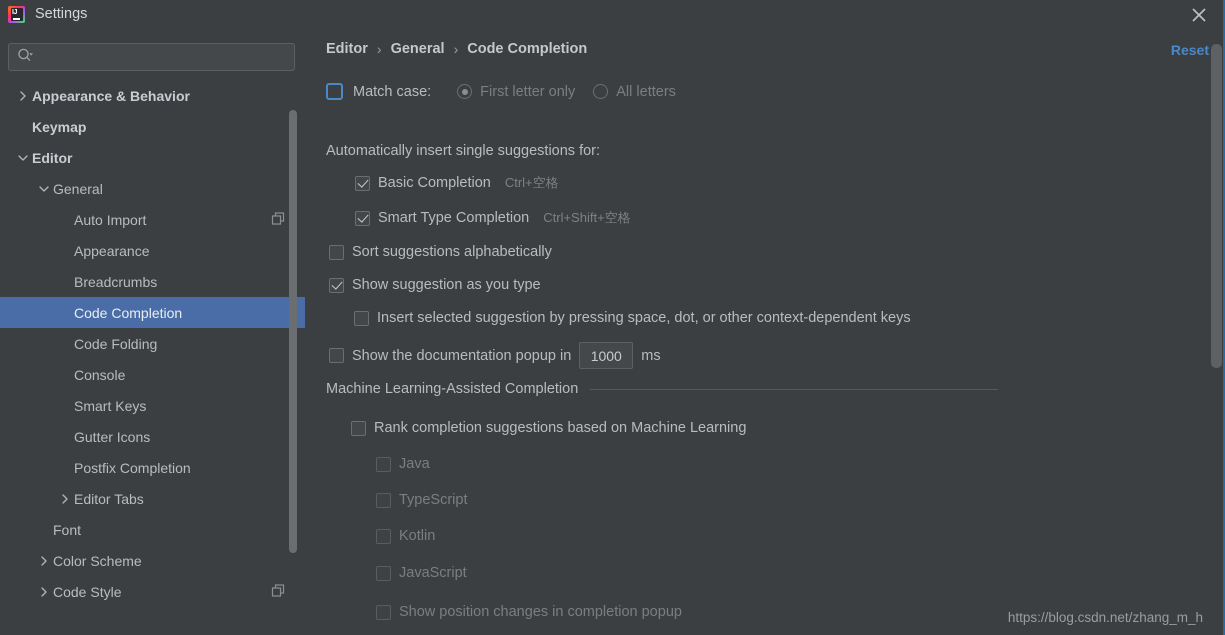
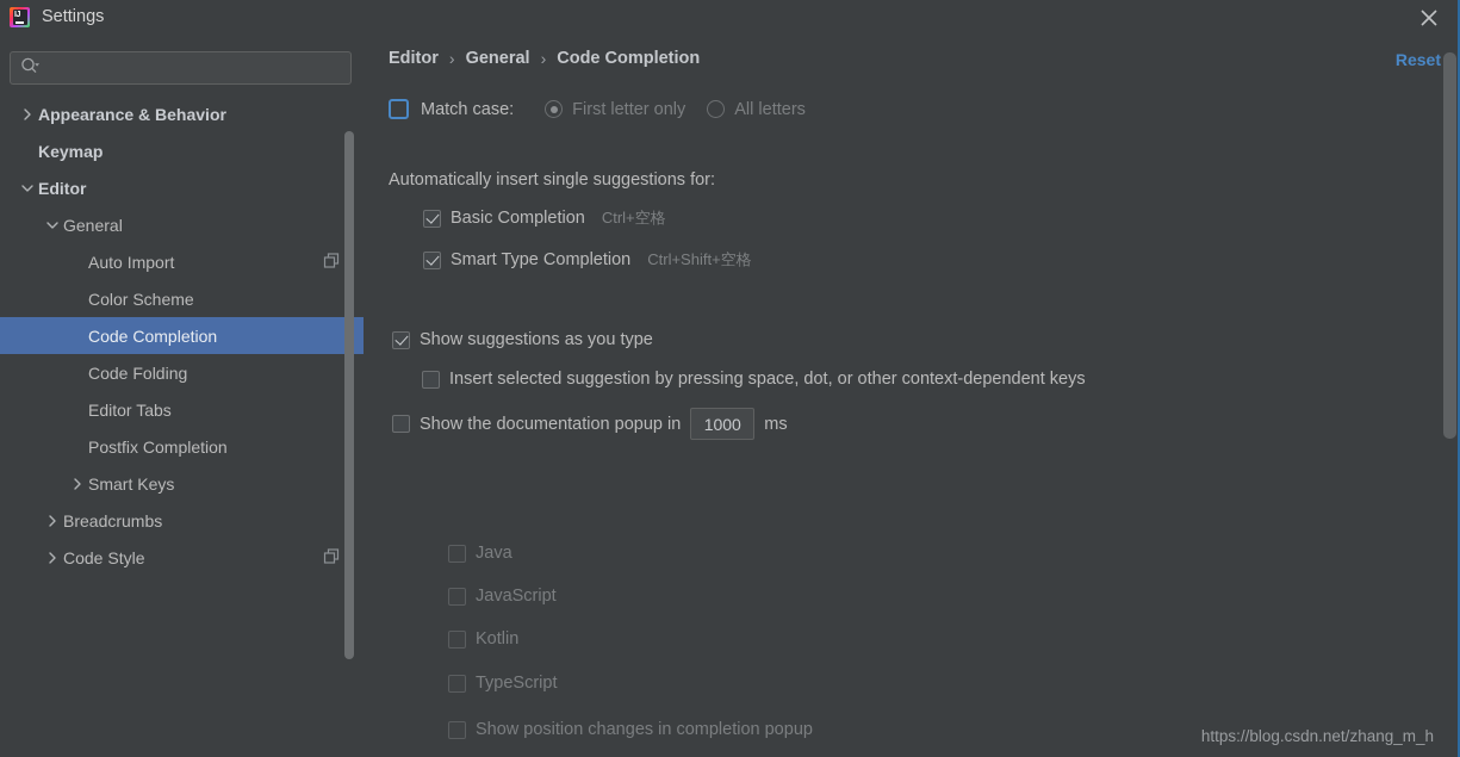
  Settings
  Appearance & Behavior
  Keymap
  Editor
  General
  Auto Import
- Appearance
- Breadcrumbs
+ Color Scheme
  Code Completion
  Code Folding
- Console
- Smart Keys
+ Editor Tabs
- Gutter Icons
  Postfix Completion
- Editor Tabs
+ Smart Keys
- Font
- Color Scheme
+ Breadcrumbs
  Code Style
  Editor
  ›
  General
  ›
  Code Completion
  Reset
  Match case:
  First letter only
  All letters
  Automatically insert single suggestions for:
  Basic Completion
  Ctrl+空格
  Smart Type Completion
  Ctrl+Shift+空格
- Sort suggestions alphabetically
- Show suggestion as you type
+ Show suggestions as you type
  Insert selected suggestion by pressing space, dot, or other context-dependent keys
  Show the documentation popup in
  1000
  ms
- Machine Learning-Assisted Completion
- Rank completion suggestions based on Machine Learning
  Java
- TypeScript
+ JavaScript
  Kotlin
- JavaScript
+ TypeScript
  Show position changes in completion popup
  https://blog.csdn.net/zhang_m_h
